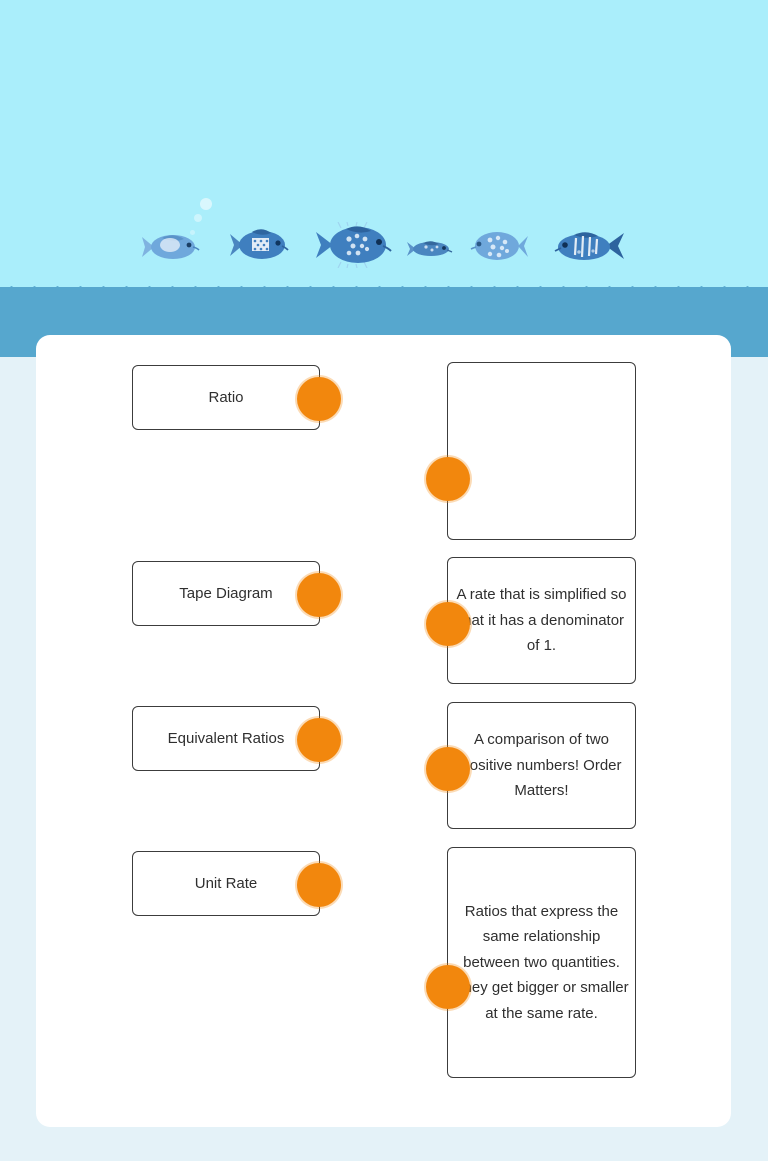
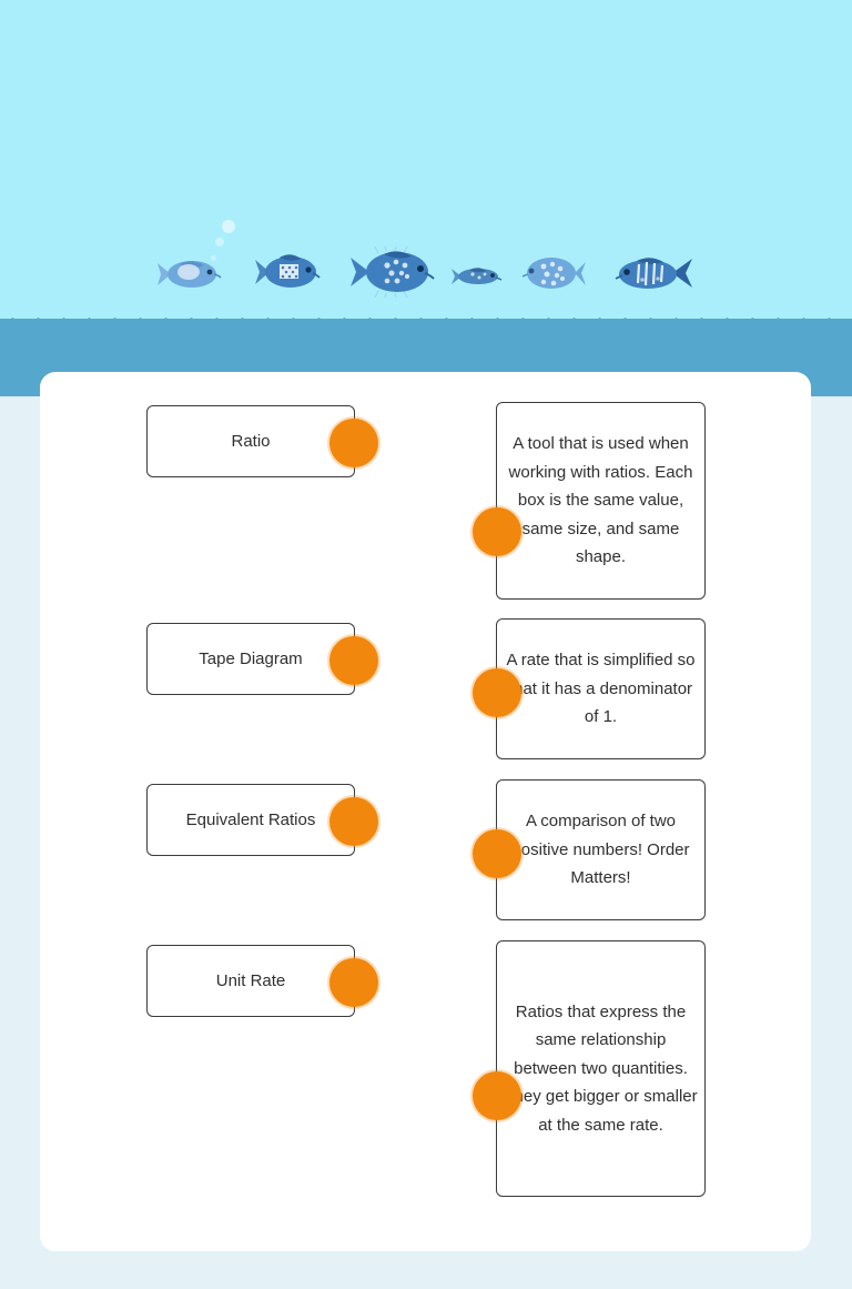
  Ratio
  Tape Diagram
  Equivalent Ratios
  Unit Rate
+ A tool that is used when working with ratios. Each box is the same value, same size, and same shape.
  A rate that is simplified so at it has a denominator of 1.
  A comparison of two ositive numbers! Order Matters!
  Ratios that express the same relationship between two quantities. ey get bigger or smaller at the same rate.
